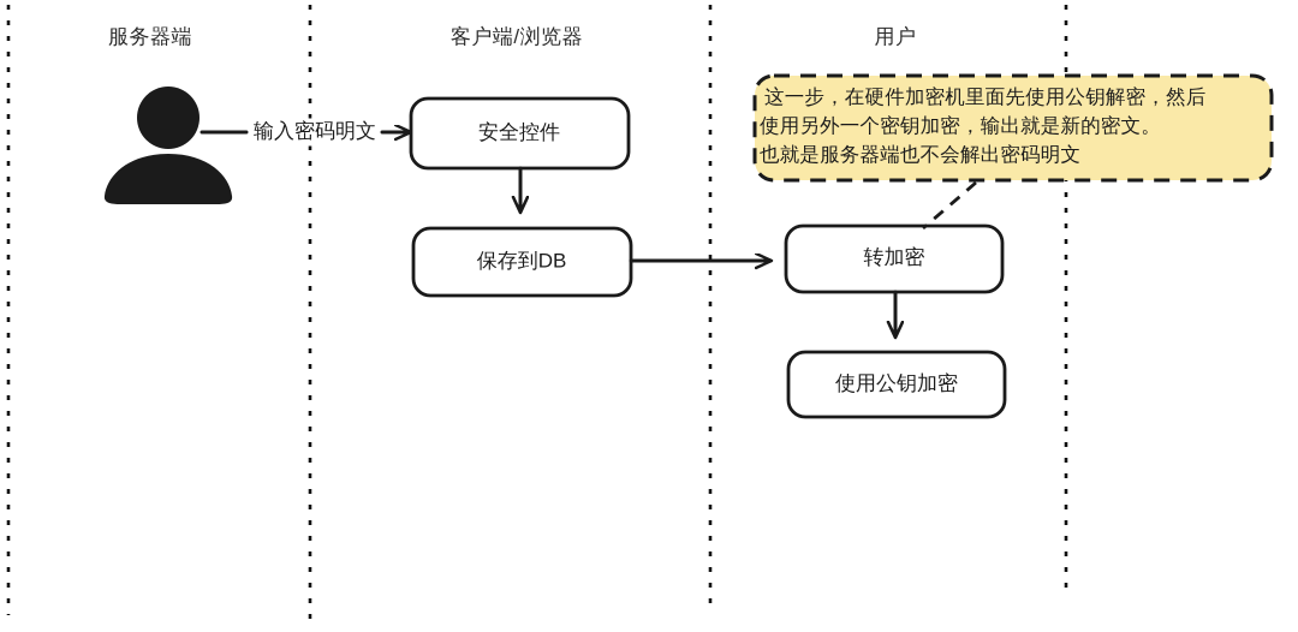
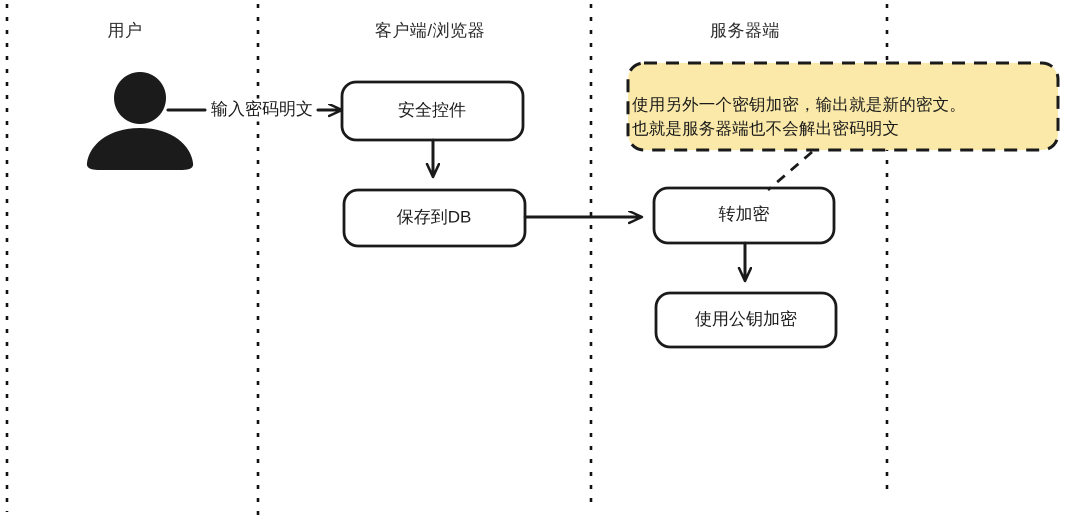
- 服务器端
+ 用户
  客户端/浏览器
- 用户
+ 服务器端
  输入密码明文
  安全控件
  保存到DB
  转加密
  使用公钥加密
- 这一步，在硬件加密机里面先使用公钥解密，然后
  使用另外一个密钥加密，输出就是新的密文。
  也就是服务器端也不会解出密码明文
